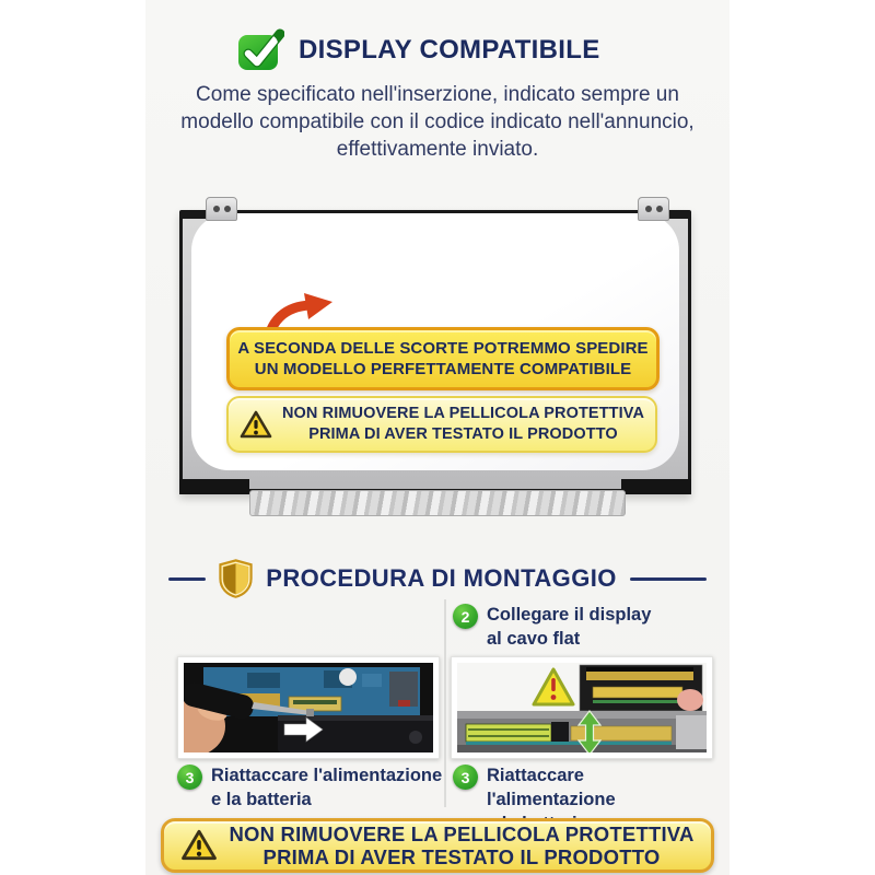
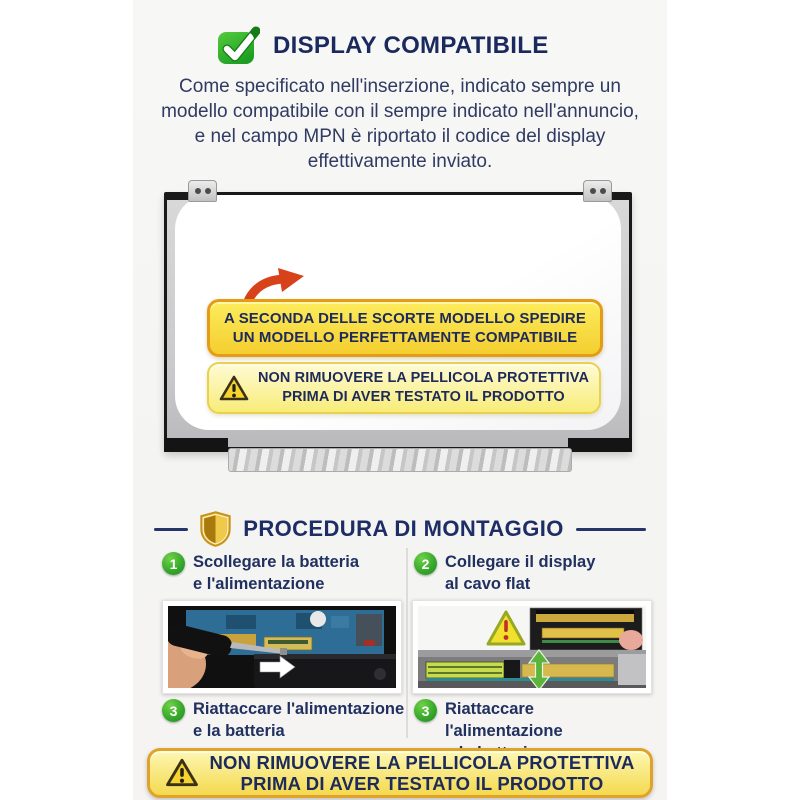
  DISPLAY COMPATIBILE
  Come specificato nell'inserzione, indicato sempre un
- modello compatibile con il codice indicato nell'annuncio,
+ modello compatibile con il sempre indicato nell'annuncio,
+ e nel campo MPN è riportato il codice del display
  effettivamente inviato.
- A SECONDA DELLE SCORTE POTREMMO SPEDIRE
+ A SECONDA DELLE SCORTE MODELLO SPEDIRE
  UN MODELLO PERFETTAMENTE COMPATIBILE
  NON RIMUOVERE LA PELLICOLA PROTETTIVA
  PRIMA DI AVER TESTATO IL PRODOTTO
  PROCEDURA DI MONTAGGIO
+ 1
+ Scollegare la batteria
+ e l'alimentazione
  2
  Collegare il display
  al cavo flat
  3
  Riattaccare l'alimentazione
  e la batteria
  3
  Riattaccare l'alimentazione
  NON RIMUOVERE LA PELLICOLA PROTETTIVA
  PRIMA DI AVER TESTATO IL PRODOTTO
